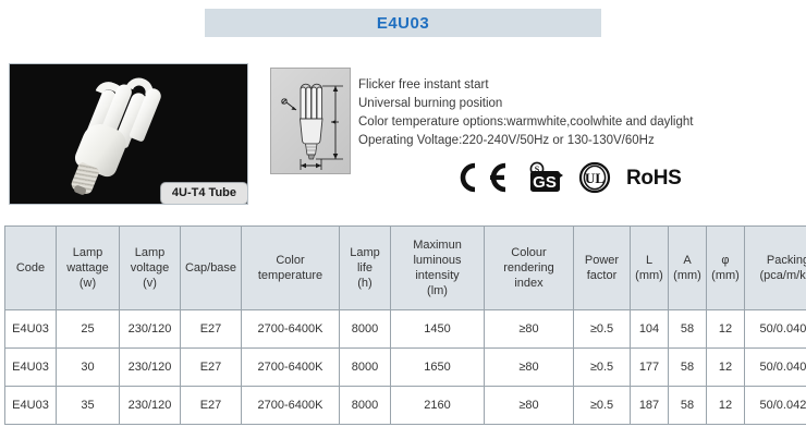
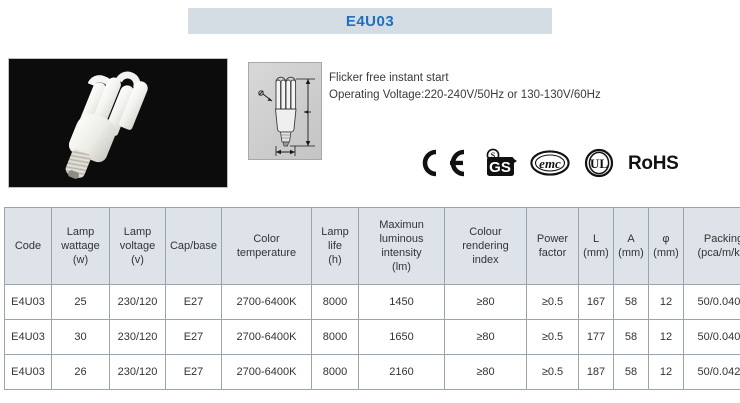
  E4U03
- 4U-T4 Tube
  Flicker free instant start
- Universal burning position
- Color temperature options:warmwhite,coolwhite and daylight
  Operating Voltage:220-240V/50Hz or 130-130V/60Hz
  S
  GS
+ emc
  UL
  RoHS
  Code	Lamp wattage (w)	Lamp voltage (v)	Cap/base	Color temperature	Lamp life (h)	Maximun luminous intensity (lm)	Colour rendering index	Power factor	L (mm)	A (mm)	φ (mm)	Packin (pca/m/k
- E4U03	25	230/120	E27	2700-6400K	8000	1450	≥80	≥0.5	104	58	12	50/0.040
+ E4U03	25	230/120	E27	2700-6400K	8000	1450	≥80	≥0.5	167	58	12	50/0.040
  E4U03	30	230/120	E27	2700-6400K	8000	1650	≥80	≥0.5	177	58	12	50/0.040
- E4U03	35	230/120	E27	2700-6400K	8000	2160	≥80	≥0.5	187	58	12	50/0.042
+ E4U03	26	230/120	E27	2700-6400K	8000	2160	≥80	≥0.5	187	58	12	50/0.042
